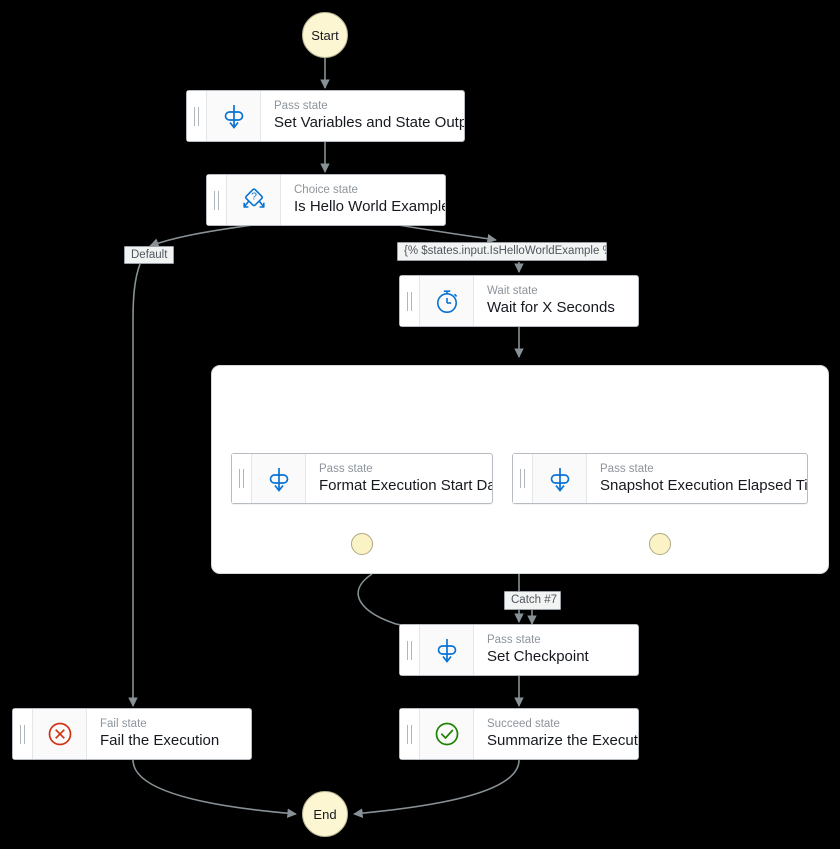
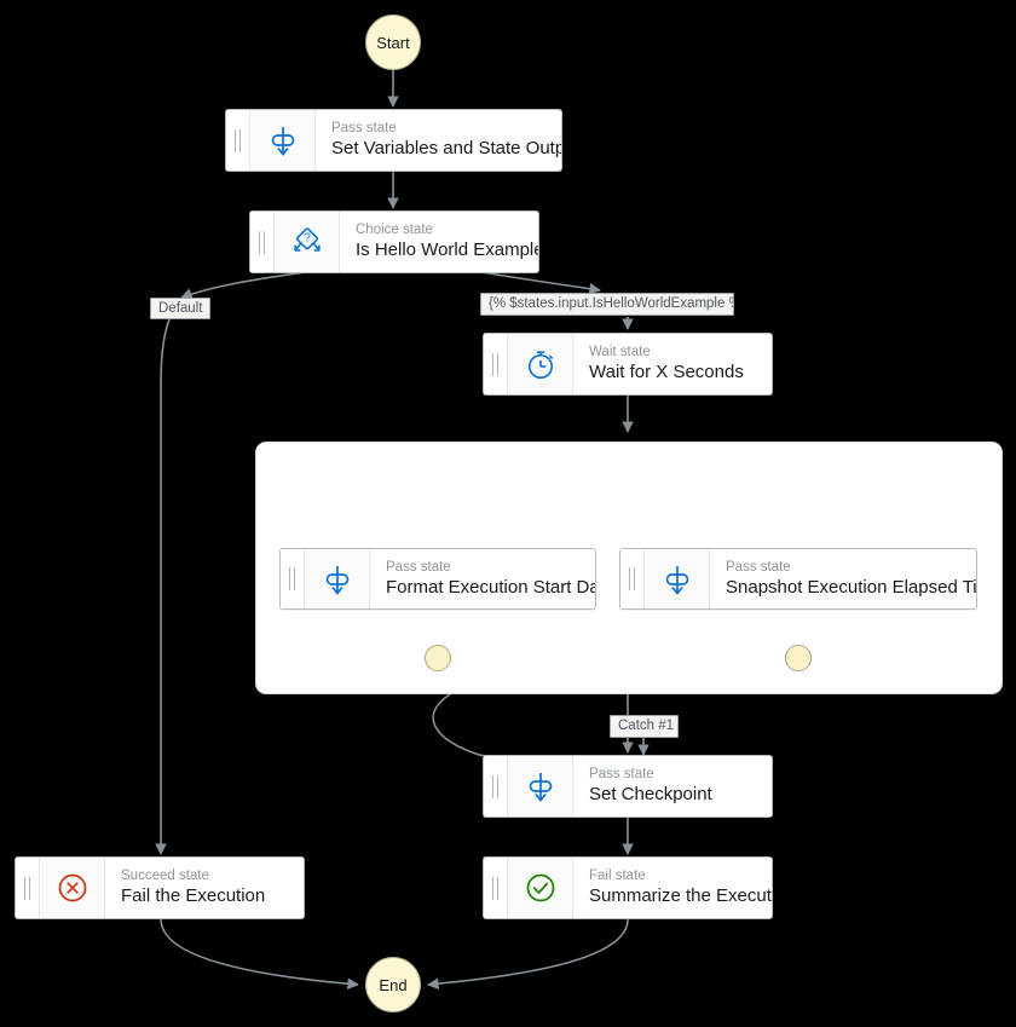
  Start
  End
  Pass state
  Set Variables and State Outp
  ?
  Choice state
  Is Hello World Exampl
  Wait state
  Wait for X Seconds
  Pass state
  Format Execution Start Da
  Pass state
  Snapshot Execution Elapsed Ti
  Pass state
  Set Checkpoint
- Fail state
+ Succeed state
  Fail the Execution
- Succeed state
+ Fail state
  Summarize the Execut
  Default
  {% $states.input.IsHelloWorldExample
- Catch #7
+ Catch #1
